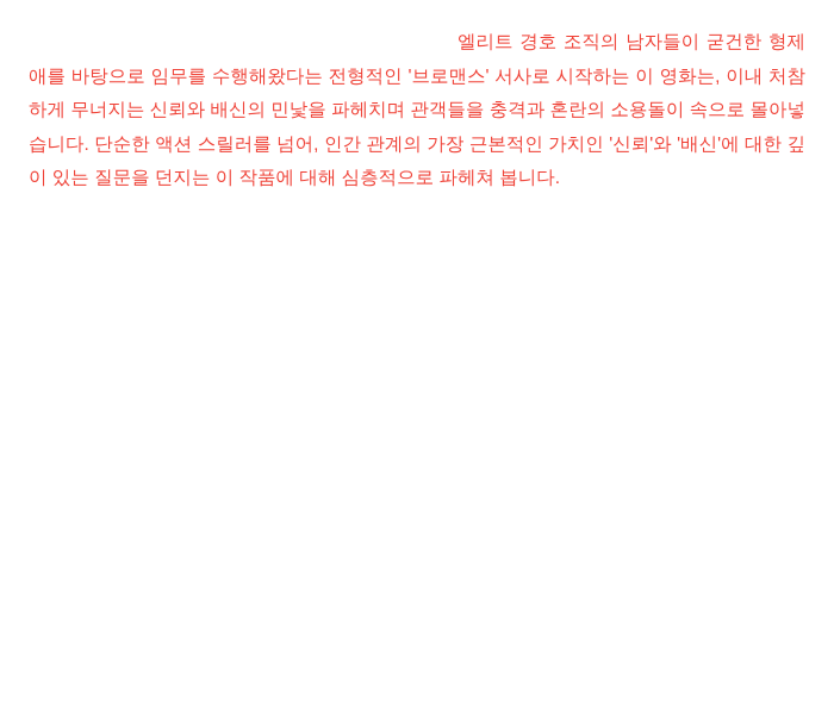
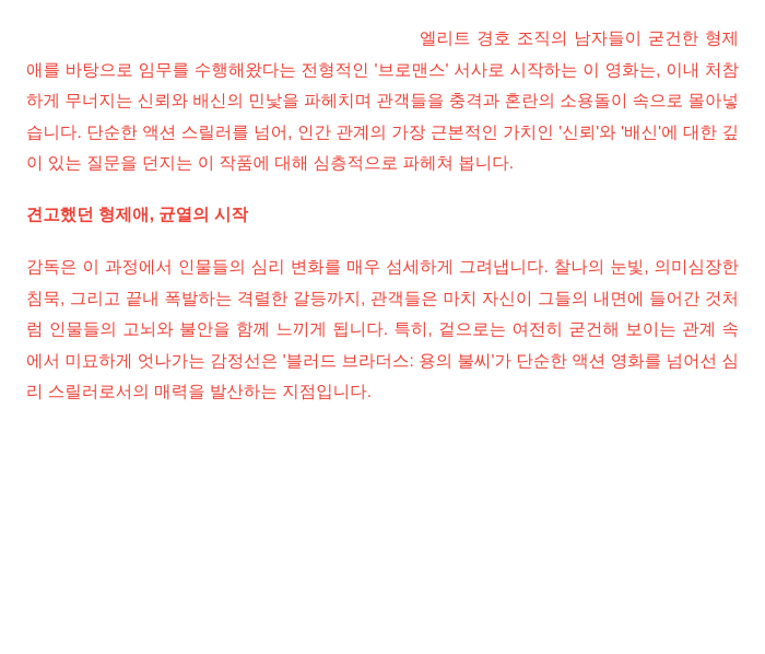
  엘리트 경호 조직의 남자들이 굳건한 형제애를 바탕으로 임무를 수행해왔다는 전형적인 '브로맨스' 서사로 시작하는 이 영화는, 이내 처참하게 무너지는 신뢰와 배신의 민낯을 파헤치며 관객들을 충격과 혼란의 소용돌이 속으로 몰아넣습니다. 단순한 액션 스릴러를 넘어, 인간 관계의 가장 근본적인 가치인 '신뢰'와 '배신'에 대한 깊이 있는 질문을 던지는 이 작품에 대해 심층적으로 파헤쳐 봅니다.
+ 견고했던 형제애, 균열의 시작
+ 감독은 이 과정에서 인물들의 심리 변화를 매우 섬세하게 그려냅니다. 찰나의 눈빛, 의미심장한 침묵, 그리고 끝내 폭발하는 격렬한 갈등까지, 관객들은 마치 자신이 그들의 내면에 들어간 것처럼 인물들의 고뇌와 불안을 함께 느끼게 됩니다. 특히, 겉으로는 여전히 굳건해 보이는 관계 속에서 미묘하게 엇나가는 감정선은 '블러드 브라더스: 용의 불씨'가 단순한 액션 영화를 넘어선 심리 스릴러로서의 매력을 발산하는 지점입니다.
